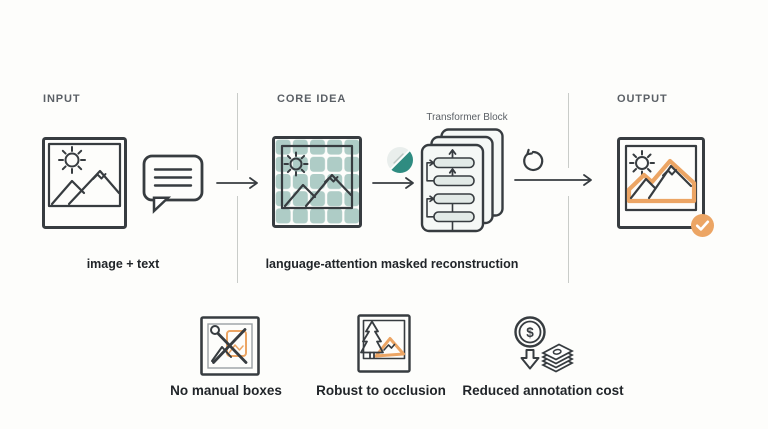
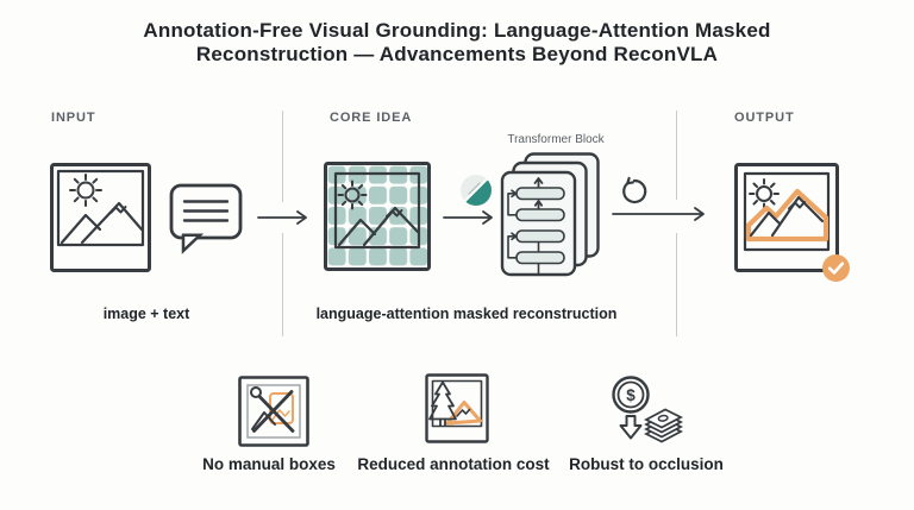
+ Annotation-Free Visual Grounding: Language-Attention Masked
+ Reconstruction — Advancements Beyond ReconVLA
  INPUT
  CORE IDEA
  OUTPUT
  Transformer Block
  image + text
  language-attention masked reconstruction
  No manual boxes
- Robust to occlusion
+ Reduced annotation cost
  $
- Reduced annotation cost
+ Robust to occlusion
